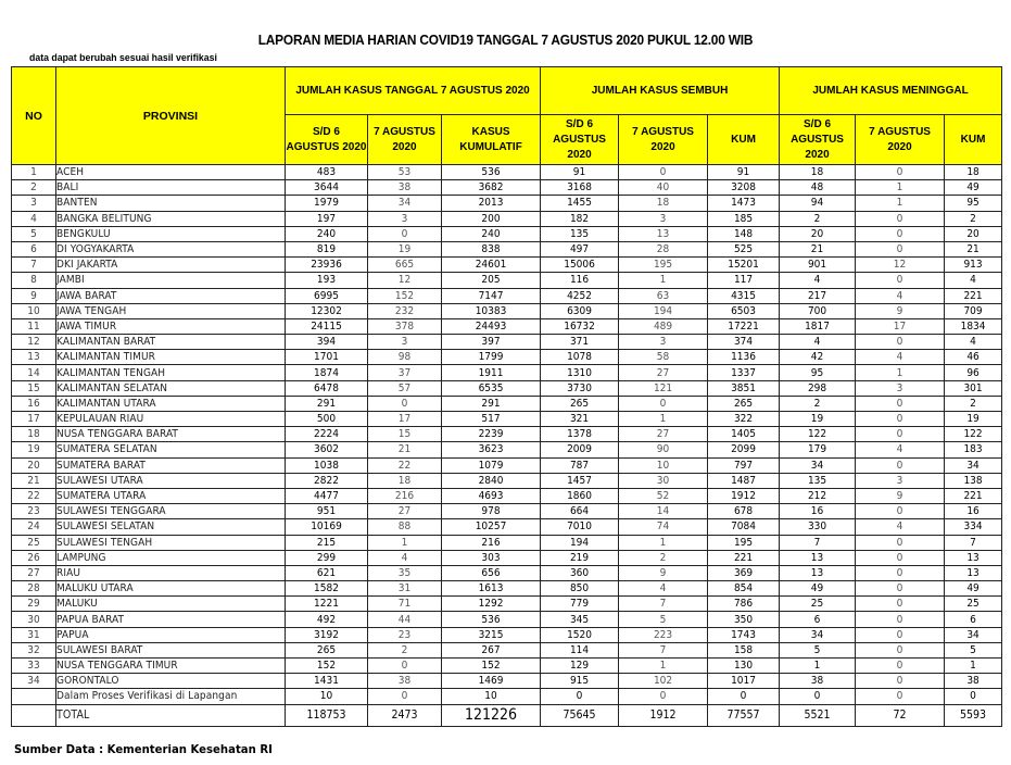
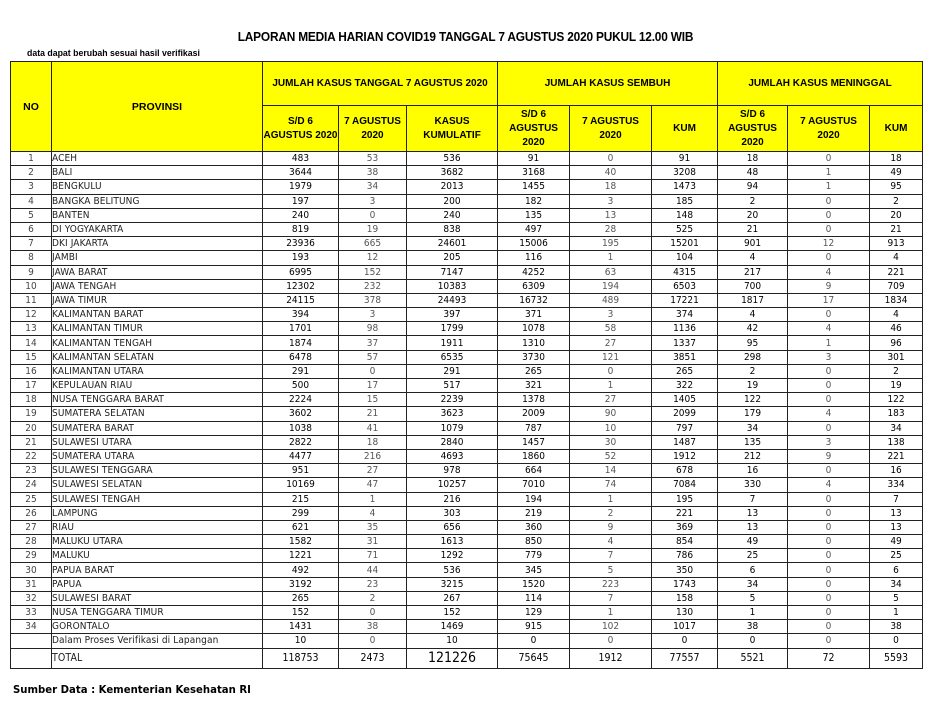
  LAPORAN MEDIA HARIAN COVID19 TANGGAL 7 AGUSTUS 2020 PUKUL 12.00 WIB
  data dapat berubah sesuai hasil verifikasi
  NO	PROVINSI	JUMLAH KASUS TANGGAL 7 AGUSTUS 2020	JUMLAH KASUS SEMBUH	JUMLAH KASUS MENINGGAL
  S/D 6 AGUSTUS 2020	7 AGUSTUS 2020	KASUS KUMULATIF	S/D 6 AGUSTUS 2020	7 AGUSTUS 2020	KUM	S/D 6 AGUSTUS 2020	7 AGUSTUS 2020	KUM
  1	ACEH	483	53	536	91	0	91	18	0	18
  2	BALI	3644	38	3682	3168	40	3208	48	1	49
- 3	BANTEN	1979	34	2013	1455	18	1473	94	1	95
+ 3	BENGKULU	1979	34	2013	1455	18	1473	94	1	95
  4	BANGKA BELITUNG	197	3	200	182	3	185	2	0	2
- 5	BENGKULU	240	0	240	135	13	148	20	0	20
+ 5	BANTEN	240	0	240	135	13	148	20	0	20
  6	DI YOGYAKARTA	819	19	838	497	28	525	21	0	21
  7	DKI JAKARTA	23936	665	24601	15006	195	15201	901	12	913
- 8	JAMBI	193	12	205	116	1	117	4	0	4
+ 8	JAMBI	193	12	205	116	1	104	4	0	4
  9	JAWA BARAT	6995	152	7147	4252	63	4315	217	4	221
  10	JAWA TENGAH	12302	232	10383	6309	194	6503	700	9	709
  11	JAWA TIMUR	24115	378	24493	16732	489	17221	1817	17	1834
  12	KALIMANTAN BARAT	394	3	397	371	3	374	4	0	4
  13	KALIMANTAN TIMUR	1701	98	1799	1078	58	1136	42	4	46
  14	KALIMANTAN TENGAH	1874	37	1911	1310	27	1337	95	1	96
  15	KALIMANTAN SELATAN	6478	57	6535	3730	121	3851	298	3	301
  16	KALIMANTAN UTARA	291	0	291	265	0	265	2	0	2
  17	KEPULAUAN RIAU	500	17	517	321	1	322	19	0	19
  18	NUSA TENGGARA BARAT	2224	15	2239	1378	27	1405	122	0	122
  19	SUMATERA SELATAN	3602	21	3623	2009	90	2099	179	4	183
- 20	SUMATERA BARAT	1038	22	1079	787	10	797	34	0	34
+ 20	SUMATERA BARAT	1038	41	1079	787	10	797	34	0	34
  21	SULAWESI UTARA	2822	18	2840	1457	30	1487	135	3	138
  22	SUMATERA UTARA	4477	216	4693	1860	52	1912	212	9	221
  23	SULAWESI TENGGARA	951	27	978	664	14	678	16	0	16
- 24	SULAWESI SELATAN	10169	88	10257	7010	74	7084	330	4	334
+ 24	SULAWESI SELATAN	10169	47	10257	7010	74	7084	330	4	334
  25	SULAWESI TENGAH	215	1	216	194	1	195	7	0	7
  26	LAMPUNG	299	4	303	219	2	221	13	0	13
  27	RIAU	621	35	656	360	9	369	13	0	13
  28	MALUKU UTARA	1582	31	1613	850	4	854	49	0	49
  29	MALUKU	1221	71	1292	779	7	786	25	0	25
  30	PAPUA BARAT	492	44	536	345	5	350	6	0	6
  31	PAPUA	3192	23	3215	1520	223	1743	34	0	34
  32	SULAWESI BARAT	265	2	267	114	7	158	5	0	5
  33	NUSA TENGGARA TIMUR	152	0	152	129	1	130	1	0	1
  34	GORONTALO	1431	38	1469	915	102	1017	38	0	38
  	Dalam Proses Verifikasi di Lapangan	10	0	10	0	0	0	0	0	0
  	TOTAL	118753	2473	121226	75645	1912	77557	5521	72	5593
  Sumber Data : Kementerian Kesehatan RI
